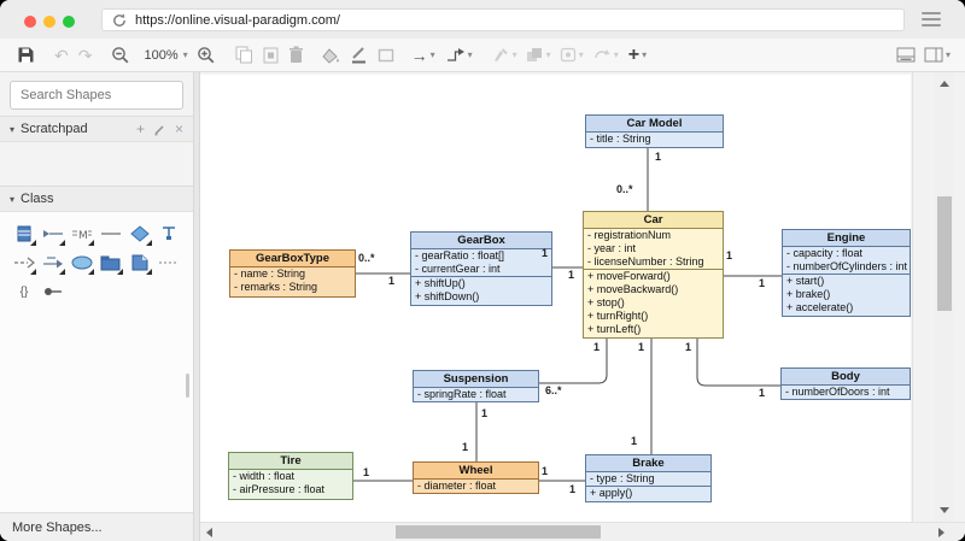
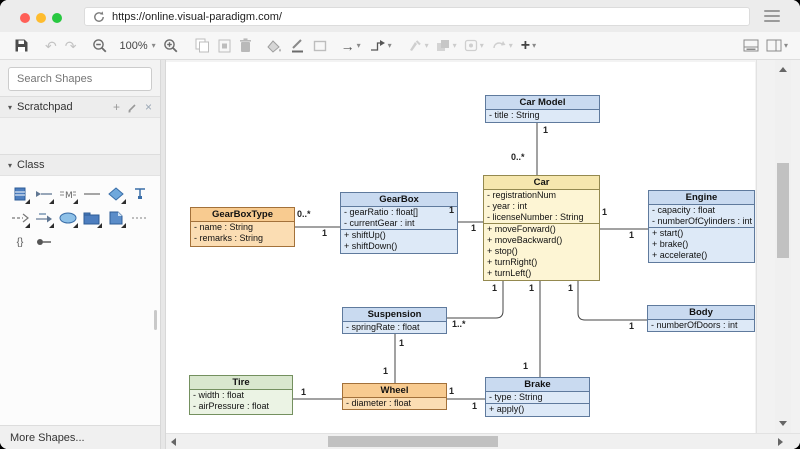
  https://online.visual-paradigm.com/
  ↶
  ↷
  100%
  ▾
  →
  ▾
  ▾
  ▾
  ▾
  ▾
  ▾
  +
  ▾
  ▾
  Search Shapes
  ▾
  Scratchpad
  +
  ×
  ▾
  Class
  M
  {}
  More Shapes...
  Car Model
  - title : String
  Car
  - registrationNum
  - year : int
  - licenseNumber : String
  + moveForward()
  + moveBackward()
  + stop()
  + turnRight()
  + turnLeft()
  GearBox
  - gearRatio : float[]
  - currentGear : int
  + shiftUp()
  + shiftDown()
  GearBoxType
  - name : String
  - remarks : String
  Engine
  - capacity : float
  - numberOfCylinders : int
  + start()
  + brake()
  + accelerate()
  Suspension
  - springRate : float
  Body
  - numberOfDoors : int
  Tire
  - width : float
  - airPressure : float
  Wheel
  - diameter : float
  Brake
  - type : String
  + apply()
  1
  0..*
  0..*
  1
  1
  1
  1
  1
  1
- 6..*
+ 1..*
  1
  1
  1
  1
  1
  1
  1
  1
  1
